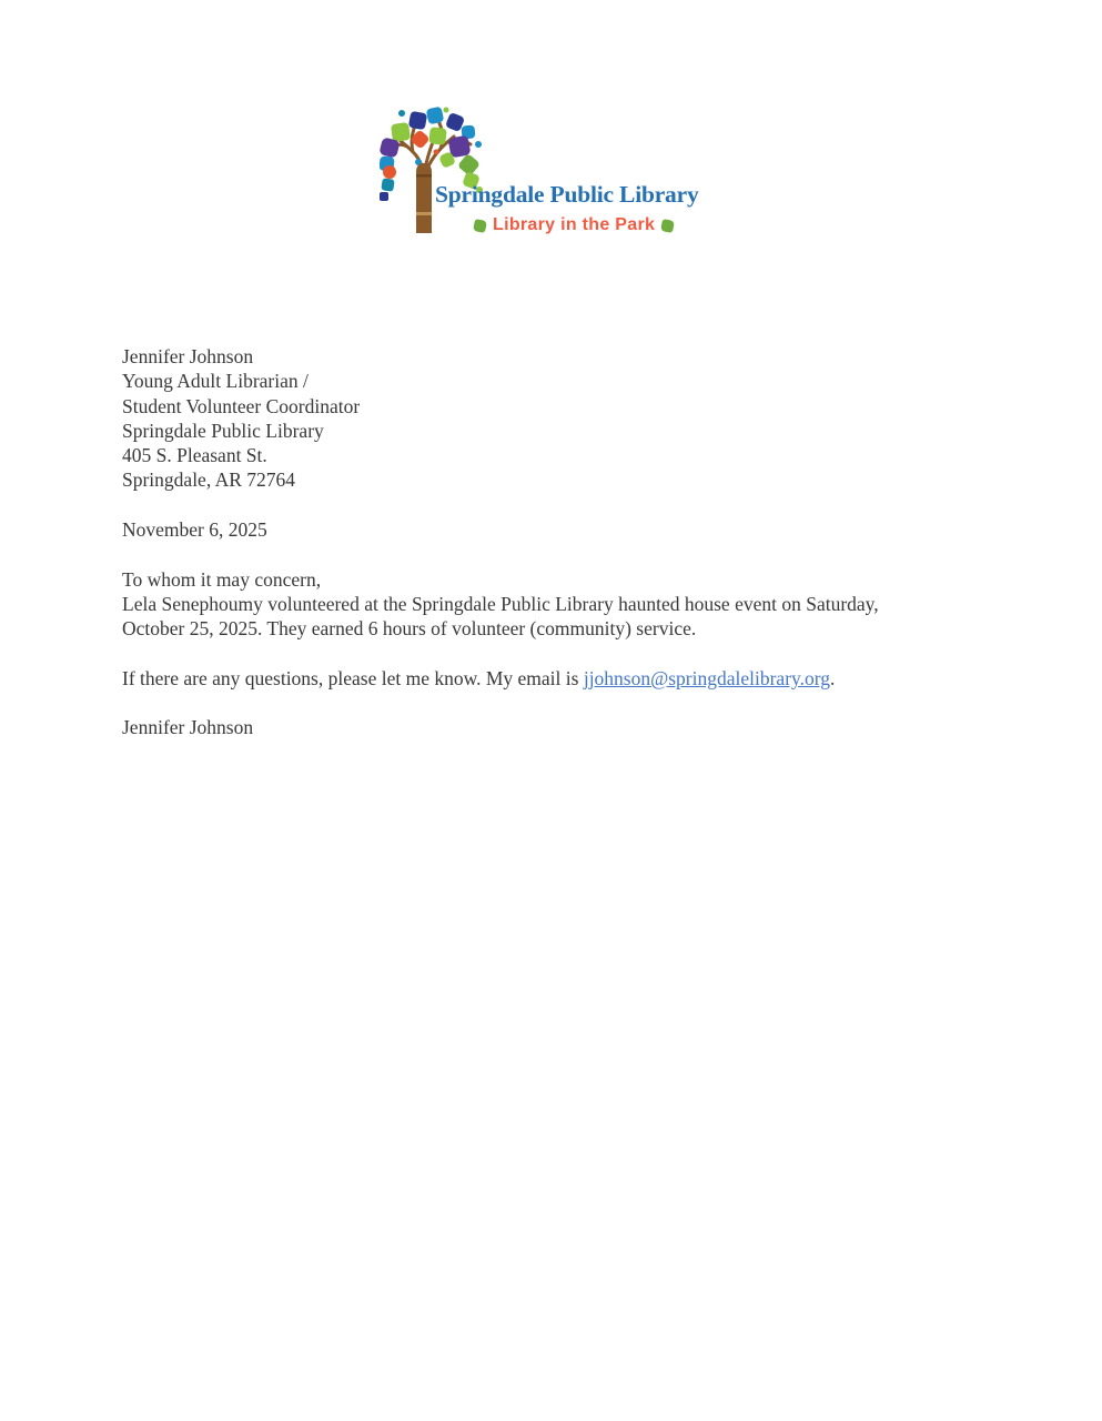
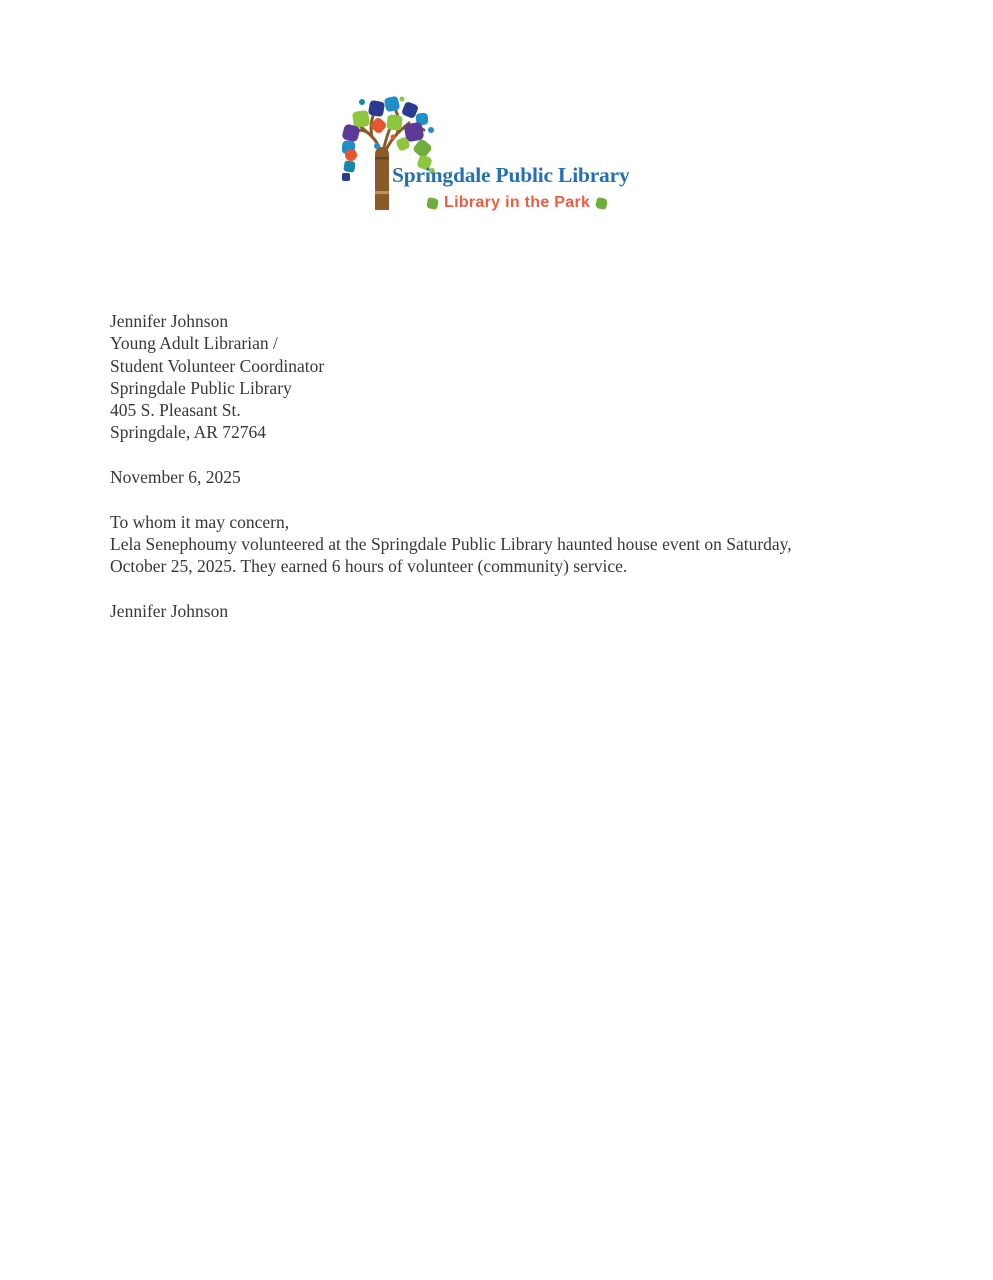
  Springdale Public Library
  Library in the Park
  Jennifer Johnson
  Young Adult Librarian /
  Student Volunteer Coordinator
  Springdale Public Library
  405 S. Pleasant St.
  Springdale, AR 72764
  November 6, 2025
  To whom it may concern,
  Lela Senephoumy volunteered at the Springdale Public Library haunted house event on Saturday,
  October 25, 2025. They earned 6 hours of volunteer (community) service.
- If there are any questions, please let me know. My email is jjohnson@springdalelibrary.org.
  Jennifer Johnson
